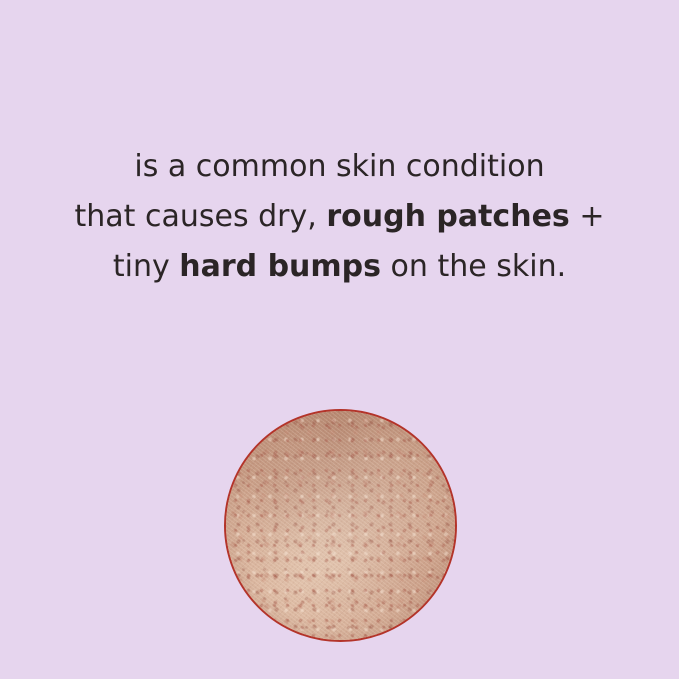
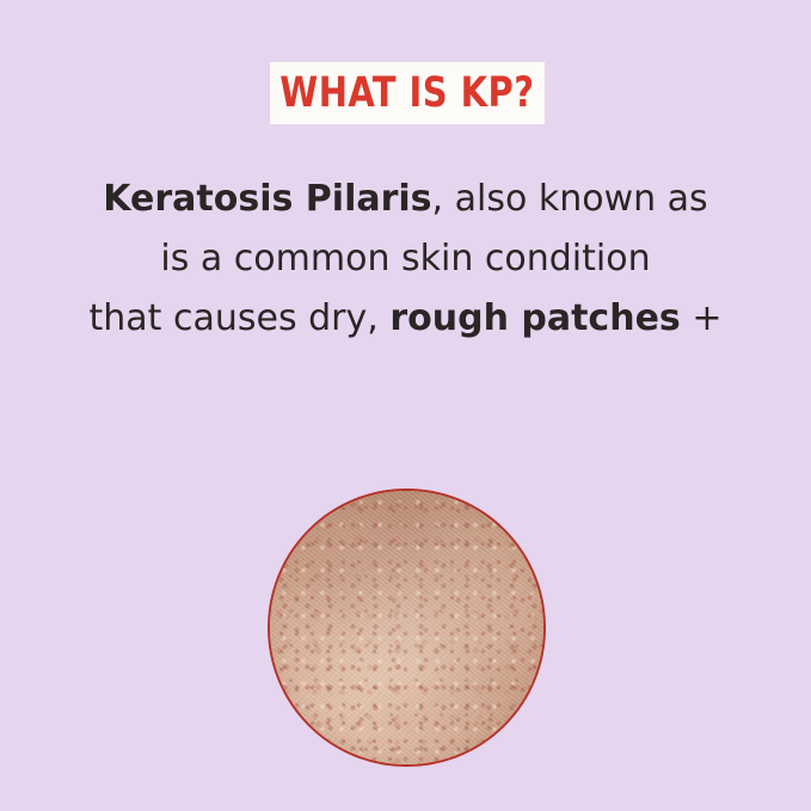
+ WHAT IS KP?
+ Keratosis Pilaris, also known as
  is a common skin condition
  that causes dry, rough patches +
- tiny hard bumps on the skin.
